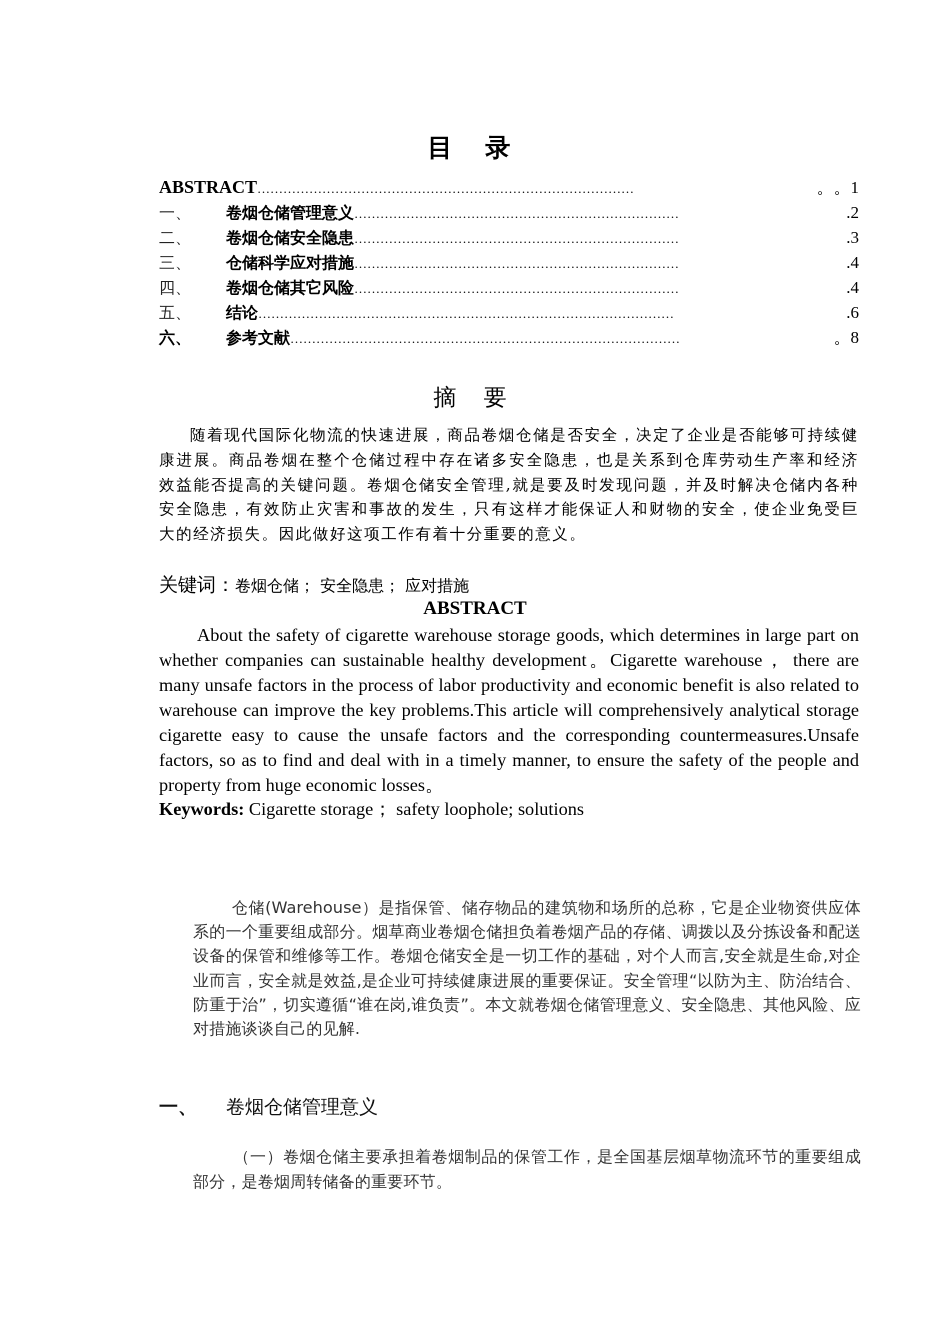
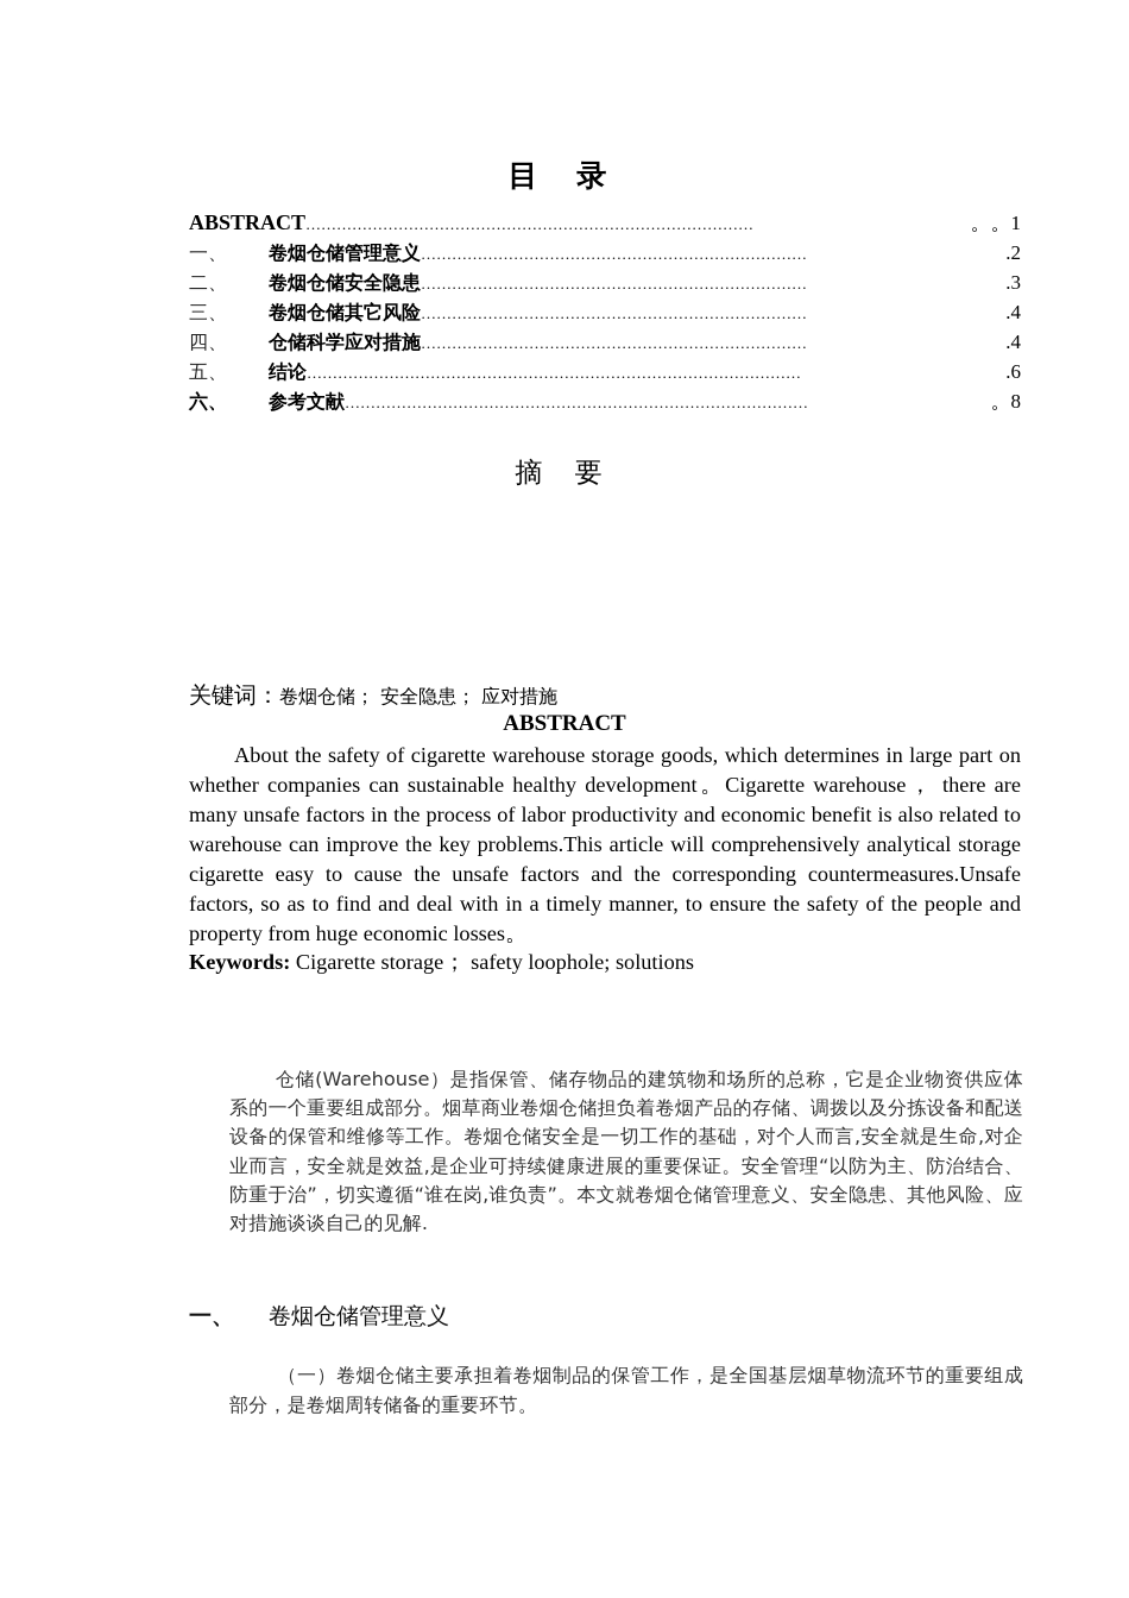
  目 录
  ABSTRACT
  ……………………………………………………………………………
  。。1
  一、
  卷烟仓储管理意义
  …………………………………………………………………
  .2
  二、
  卷烟仓储安全隐患
  …………………………………………………………………
  .3
  三、
- 仓储科学应对措施
+ 卷烟仓储其它风险
  …………………………………………………………………
  .4
  四、
- 卷烟仓储其它风险
+ 仓储科学应对措施
  …………………………………………………………………
  .4
  五、
  结论
  ……………………………………………………………………………………
  .6
  六、
  参考文献
  ………………………………………………………………………………
  。8
  摘 要
- 随着现代国际化物流的快速进展，商品卷烟仓储是否安全，决定了企业是否能够可持续健康进展。商品卷烟在整个仓储过程中存在诸多安全隐患，也是关系到仓库劳动生产率和经济效益能否提高的关键问题。卷烟仓储安全管理,就是要及时发现问题，并及时解决仓储内各种安全隐患，有效防止灾害和事故的发生，只有这样才能保证人和财物的安全，使企业免受巨大的经济损失。因此做好这项工作有着十分重要的意义。
  关键词：卷烟仓储； 安全隐患； 应对措施
  ABSTRACT
  About the safety of cigarette warehouse storage goods, which determines in large part on whether companies can sustainable healthy development。Cigarette warehouse， there are many unsafe factors in the process of labor productivity and economic benefit is also related to warehouse can improve the key problems.This article will comprehensively analytical storage cigarette easy to cause the unsafe factors and the corresponding countermeasures.Unsafe factors, so as to find and deal with in a timely manner, to ensure the safety of the people and property from huge economic losses。
  Keywords: Cigarette storage； safety loophole; solutions
  仓储(Warehouse）是指保管、储存物品的建筑物和场所的总称，它是企业物资供应体系的一个重要组成部分。烟草商业卷烟仓储担负着卷烟产品的存储、调拨以及分拣设备和配送设备的保管和维修等工作。卷烟仓储安全是一切工作的基础，对个人而言,安全就是生命,对企业而言，安全就是效益,是企业可持续健康进展的重要保证。安全管理“以防为主、防治结合、防重于治”，切实遵循“谁在岗,谁负责”。本文就卷烟仓储管理意义、安全隐患、其他风险、应对措施谈谈自己的见解.
  一、 卷烟仓储管理意义
  （一）卷烟仓储主要承担着卷烟制品的保管工作，是全国基层烟草物流环节的重要组成部分，是卷烟周转储备的重要环节。
